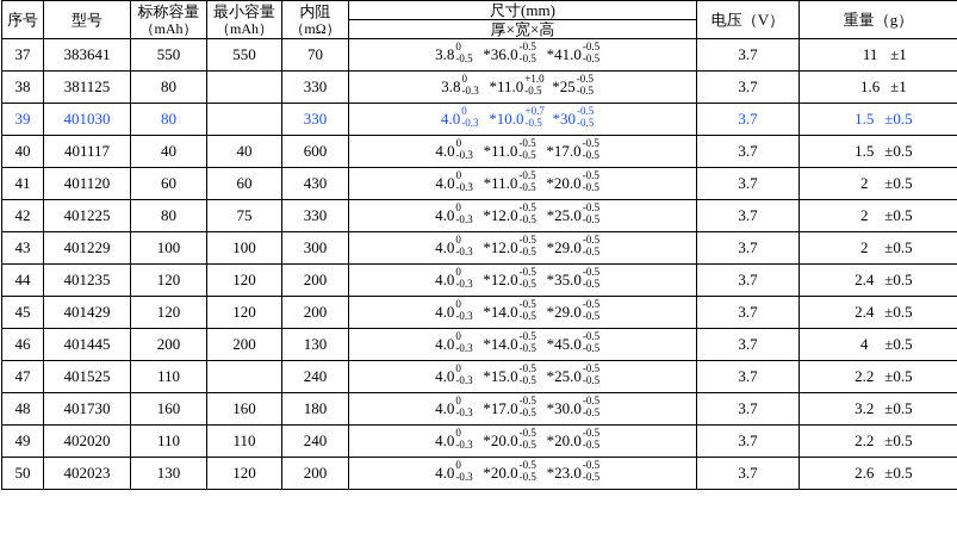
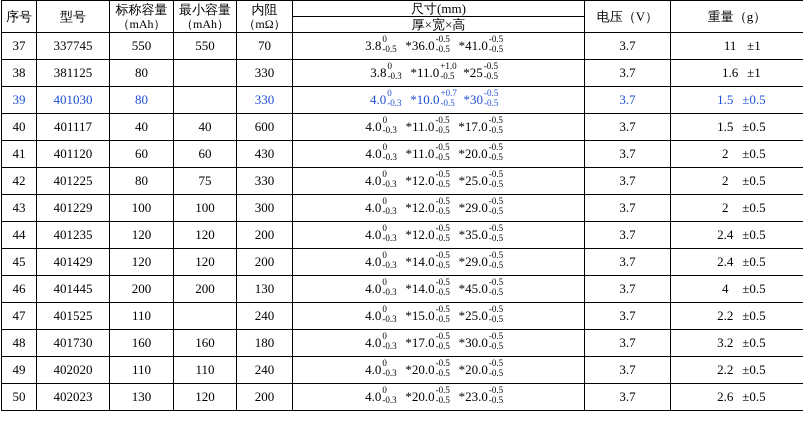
  序号	型号	标称容量 （mAh）	最小容量 （mAh）	内阻 （mΩ）	尺寸(mm)	电压（V）	重量（g）
  厚×宽×高
- 37	383641	550	550	70	3.80-0.5 *36.0-0.5-0.5 *41.0-0.5-0.5	3.7	11 ±1
+ 37	337745	550	550	70	3.80-0.5 *36.0-0.5-0.5 *41.0-0.5-0.5	3.7	11 ±1
  38	381125	80		330	3.80-0.3 *11.0+1.0-0.5 *25-0.5-0.5	3.7	1.6 ±1
  39	401030	80		330	4.00-0.3 *10.0+0.7-0.5 *30-0.5-0.5	3.7	1.5 ±0.5
  40	401117	40	40	600	4.00-0.3 *11.0-0.5-0.5 *17.0-0.5-0.5	3.7	1.5 ±0.5
  41	401120	60	60	430	4.00-0.3 *11.0-0.5-0.5 *20.0-0.5-0.5	3.7	2 ±0.5
  42	401225	80	75	330	4.00-0.3 *12.0-0.5-0.5 *25.0-0.5-0.5	3.7	2 ±0.5
  43	401229	100	100	300	4.00-0.3 *12.0-0.5-0.5 *29.0-0.5-0.5	3.7	2 ±0.5
  44	401235	120	120	200	4.00-0.3 *12.0-0.5-0.5 *35.0-0.5-0.5	3.7	2.4 ±0.5
  45	401429	120	120	200	4.00-0.3 *14.0-0.5-0.5 *29.0-0.5-0.5	3.7	2.4 ±0.5
  46	401445	200	200	130	4.00-0.3 *14.0-0.5-0.5 *45.0-0.5-0.5	3.7	4 ±0.5
  47	401525	110		240	4.00-0.3 *15.0-0.5-0.5 *25.0-0.5-0.5	3.7	2.2 ±0.5
  48	401730	160	160	180	4.00-0.3 *17.0-0.5-0.5 *30.0-0.5-0.5	3.7	3.2 ±0.5
  49	402020	110	110	240	4.00-0.3 *20.0-0.5-0.5 *20.0-0.5-0.5	3.7	2.2 ±0.5
  50	402023	130	120	200	4.00-0.3 *20.0-0.5-0.5 *23.0-0.5-0.5	3.7	2.6 ±0.5
